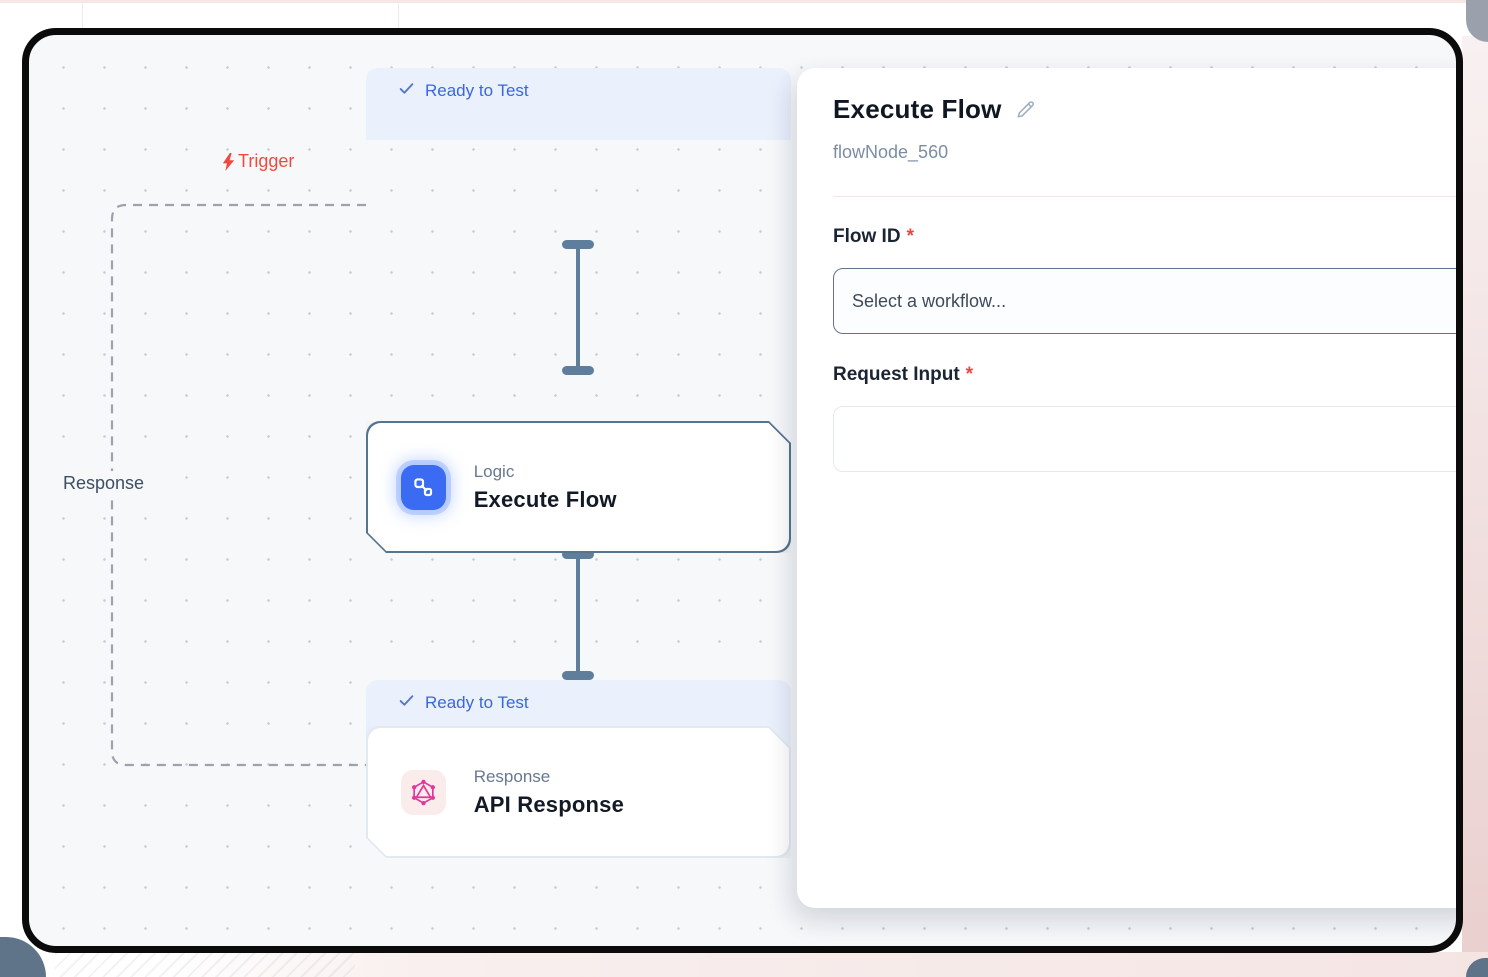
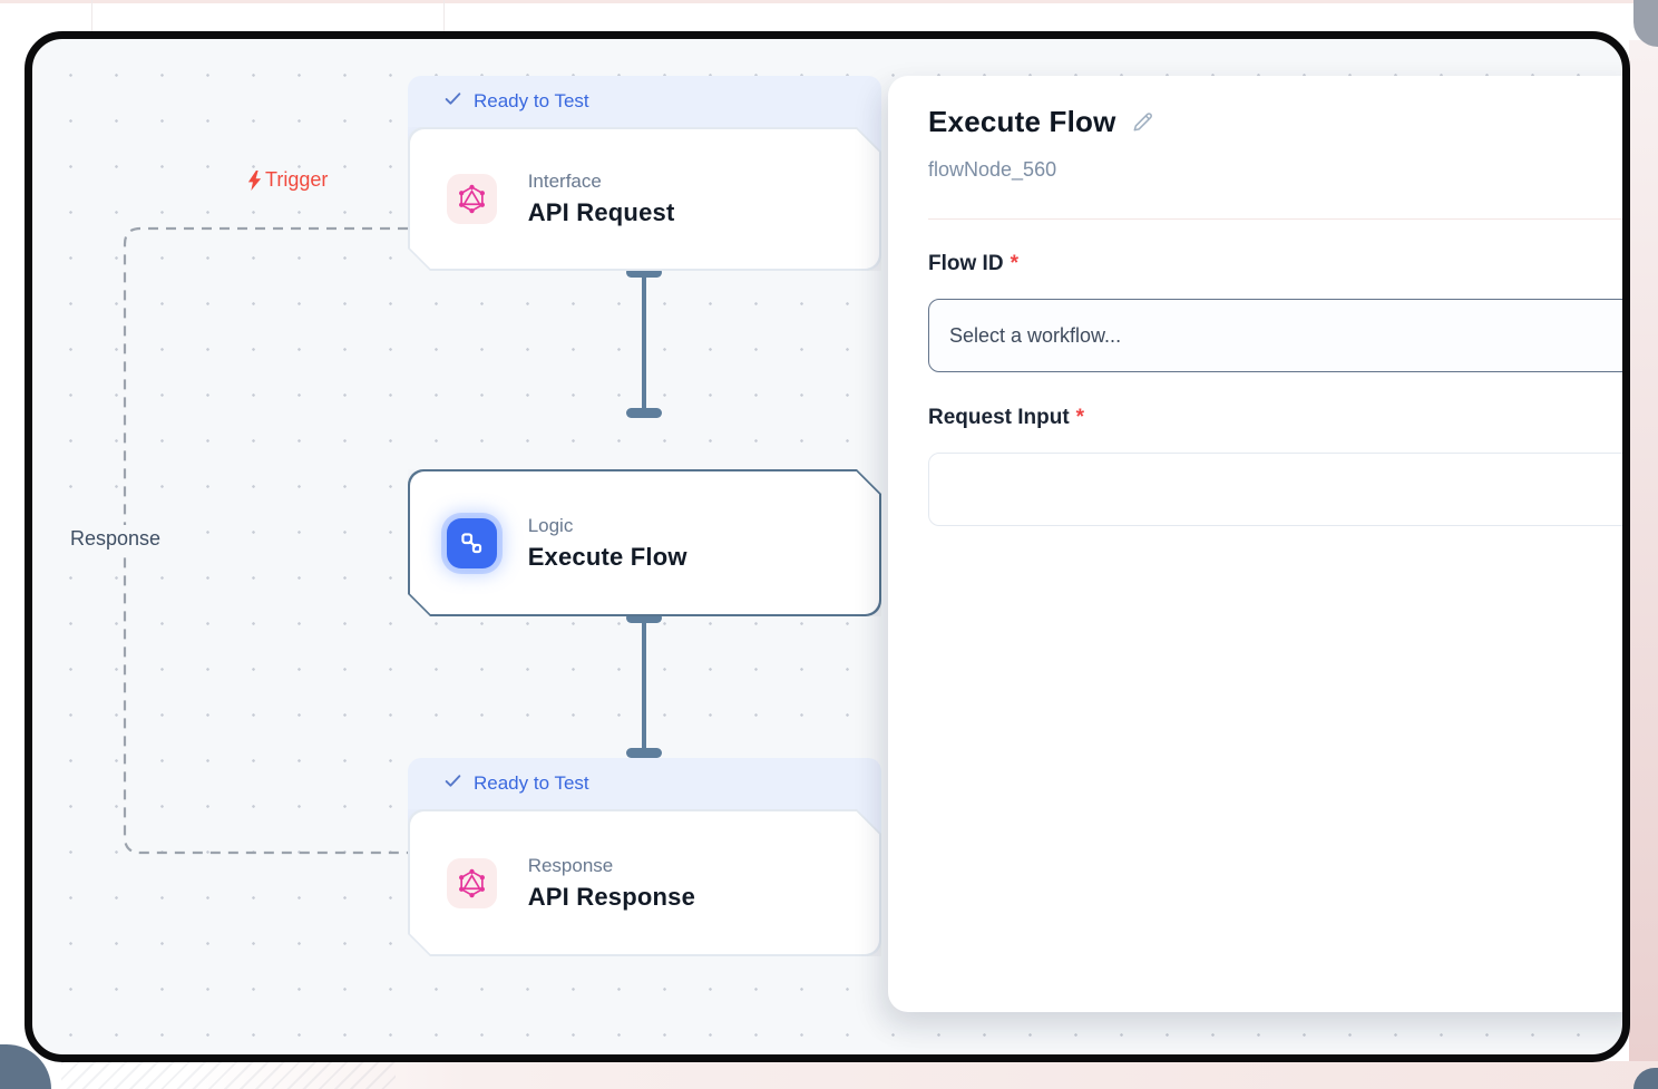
  Trigger
  Response
  Ready to Test
+ Interface
+ API Request
  Logic
  Execute Flow
  Ready to Test
  Response
  API Response
  Execute Flow
  flowNode_560
  Flow ID *
  Select a workflow...
  Request Input *
